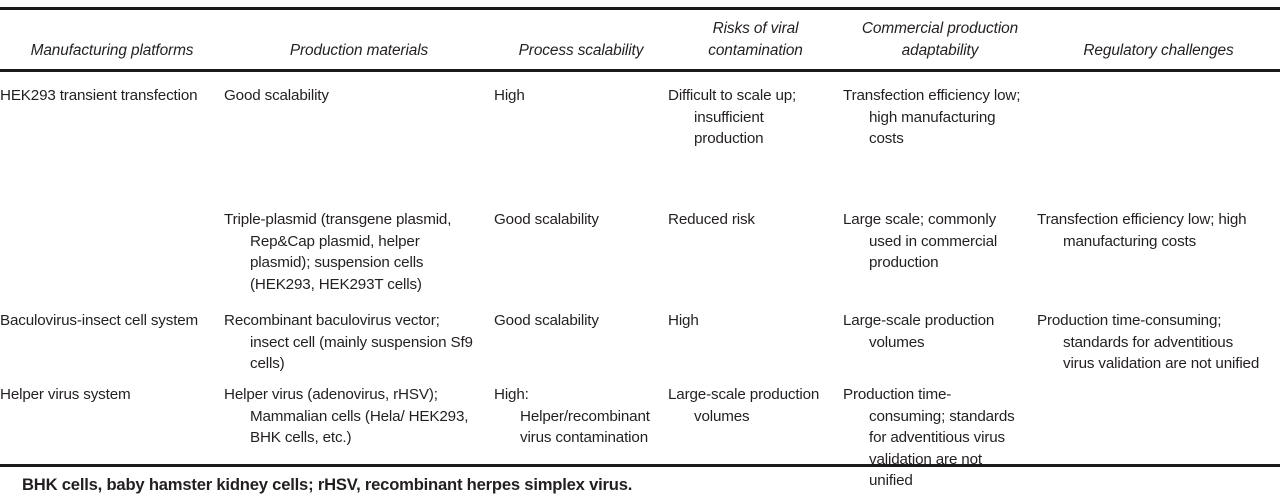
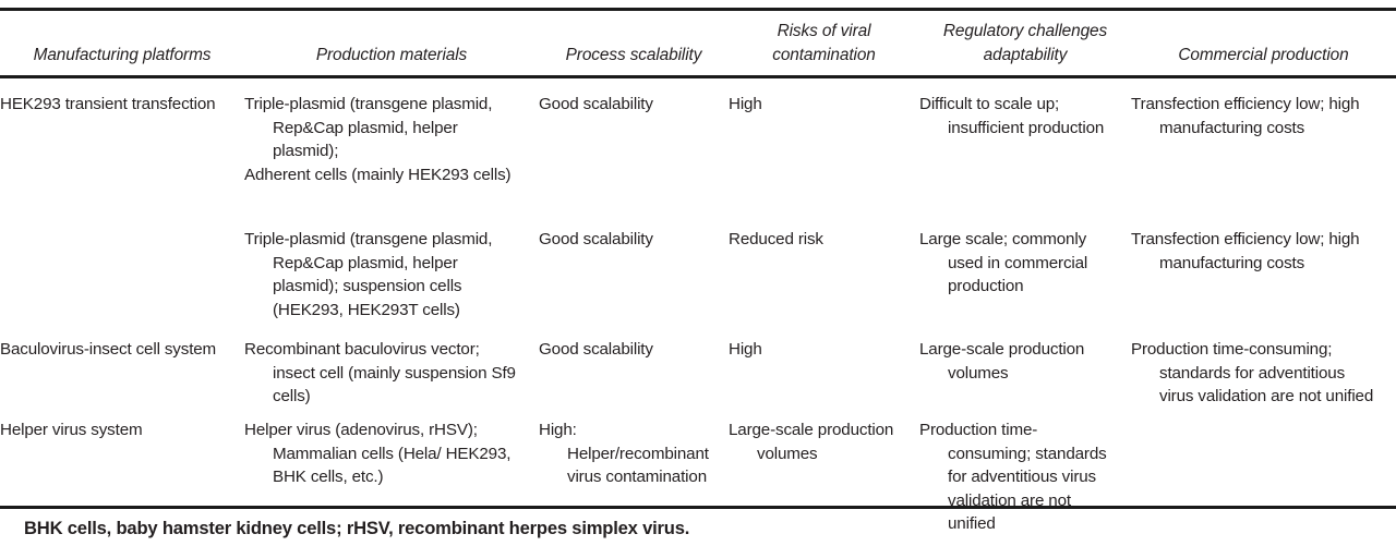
  Manufacturing platforms
  Production materials
  Process scalability
  Risks of viral
  contamination
- Commercial production
+ Regulatory challenges
  adaptability
- Regulatory challenges
+ Commercial production
  HEK293 transient transfection
+ Triple-plasmid (transgene plasmid, Rep&Cap plasmid, helper plasmid);
+ Adherent cells (mainly HEK293 cells)
  Good scalability
  High
  Difficult to scale up; insufficient production
  Transfection efficiency low; high manufacturing costs
  Triple-plasmid (transgene plasmid, Rep&Cap plasmid, helper plasmid); suspension cells (HEK293, HEK293T cells)
  Good scalability
  Reduced risk
  Large scale; commonly used in commercial production
  Transfection efficiency low; high manufacturing costs
  Baculovirus-insect cell system
  Recombinant baculovirus vector; insect cell (mainly suspension Sf9 cells)
  Good scalability
  High
  Large-scale production volumes
  Production time-consuming; standards for adventitious virus validation are not unified
  Helper virus system
  Helper virus (adenovirus, rHSV); Mammalian cells (Hela/ HEK293, BHK cells, etc.)
  High: Helper/recombinant virus contamination
  Large-scale production volumes
  Production time-consuming; standards for adventitious virus validation are not unified
  BHK cells, baby hamster kidney cells; rHSV, recombinant herpes simplex virus.
